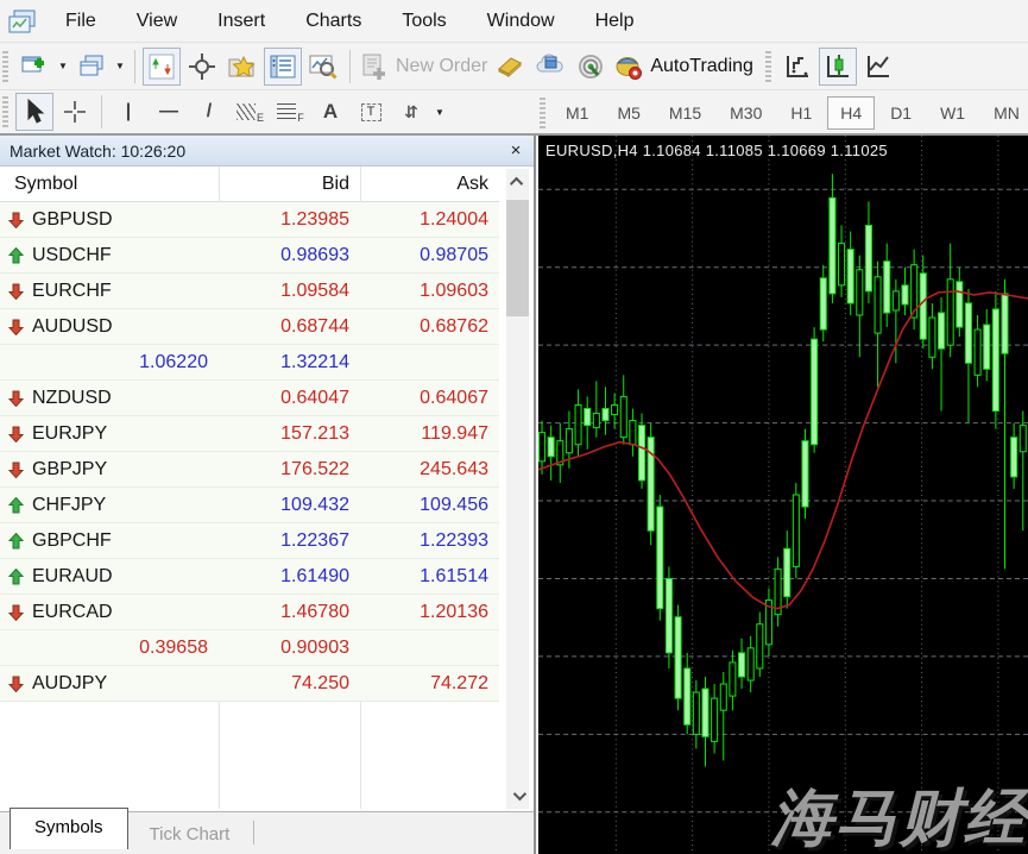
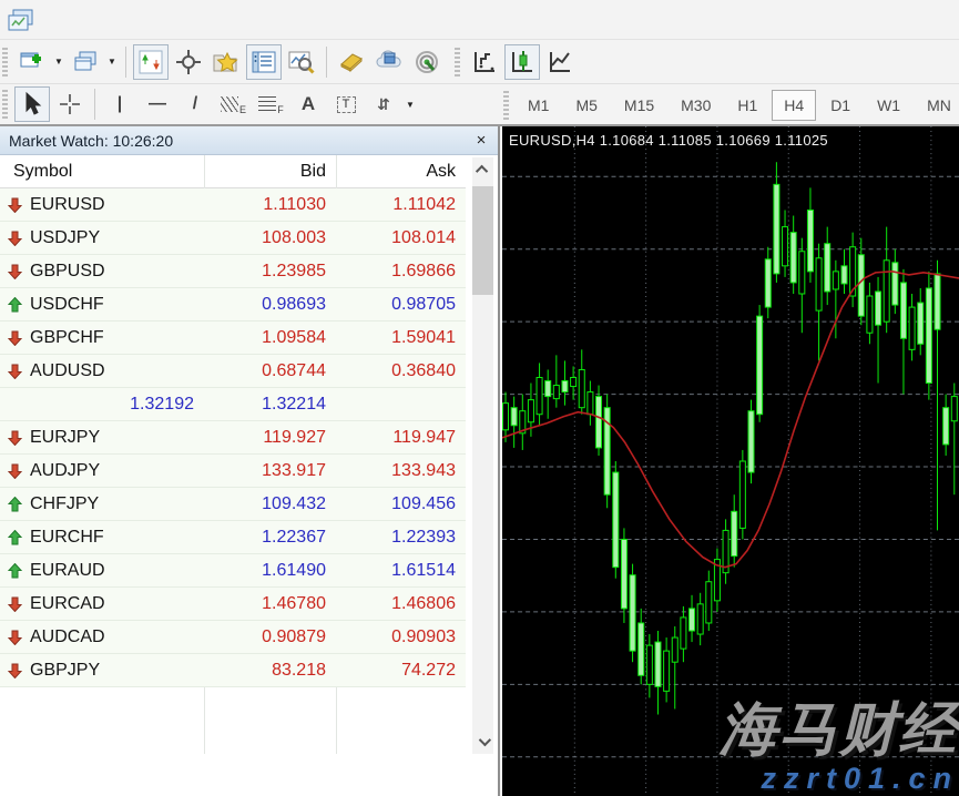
- File
- View
- Insert
- Charts
- Tools
- Window
- Help
  ▼
  ▼
- New Order
- AutoTrading
  |
  —
  /
  E
  F
  A
  T
  ⇵
  ▼
  M1
  M5
  M15
  M30
  H1
  H4
  D1
  W1
  MN
  Market Watch: 10:26:20
  ×
  Symbol
  Bid
  Ask
+ EURUSD
+ 1.11030
+ 1.11042
+ USDJPY
+ 108.003
+ 108.014
  GBPUSD
  1.23985
- 1.24004
+ 1.69866
  USDCHF
  0.98693
  0.98705
- EURCHF
+ GBPCHF
  1.09584
- 1.09603
+ 1.59041
  AUDUSD
  0.68744
- 0.68762
+ 0.36840
- 1.06220
+ 1.32192
  1.32214
- NZDUSD
- 0.64047
- 0.64067
  EURJPY
- 157.213
+ 119.927
  119.947
- GBPJPY
+ AUDJPY
- 176.522
+ 133.917
- 245.643
+ 133.943
  CHFJPY
  109.432
  109.456
- GBPCHF
+ EURCHF
  1.22367
  1.22393
  EURAUD
  1.61490
  1.61514
  EURCAD
  1.46780
- 1.20136
+ 1.46806
+ AUDCAD
- 0.39658
+ 0.90879
  0.90903
- AUDJPY
+ GBPJPY
- 74.250
+ 83.218
  74.272
- Symbols
- Tick Chart
  EURUSD,H4 1.10684 1.11085 1.10669 1.11025
  海马财经
+ zzrt01.cn
